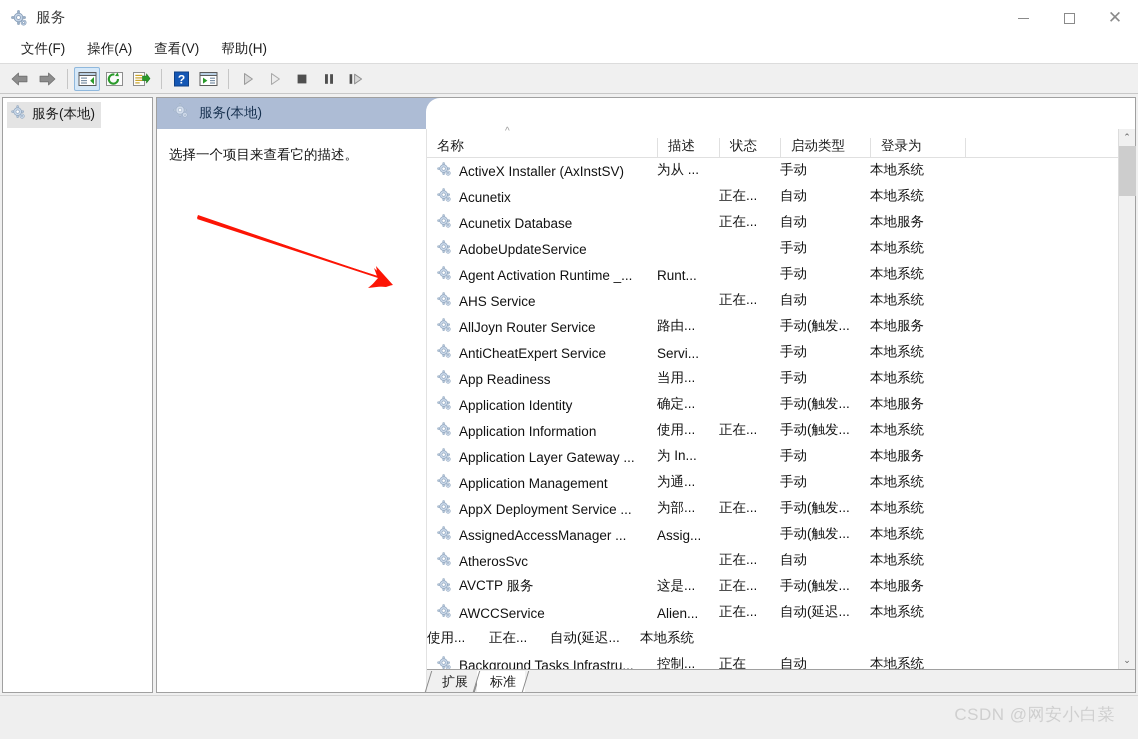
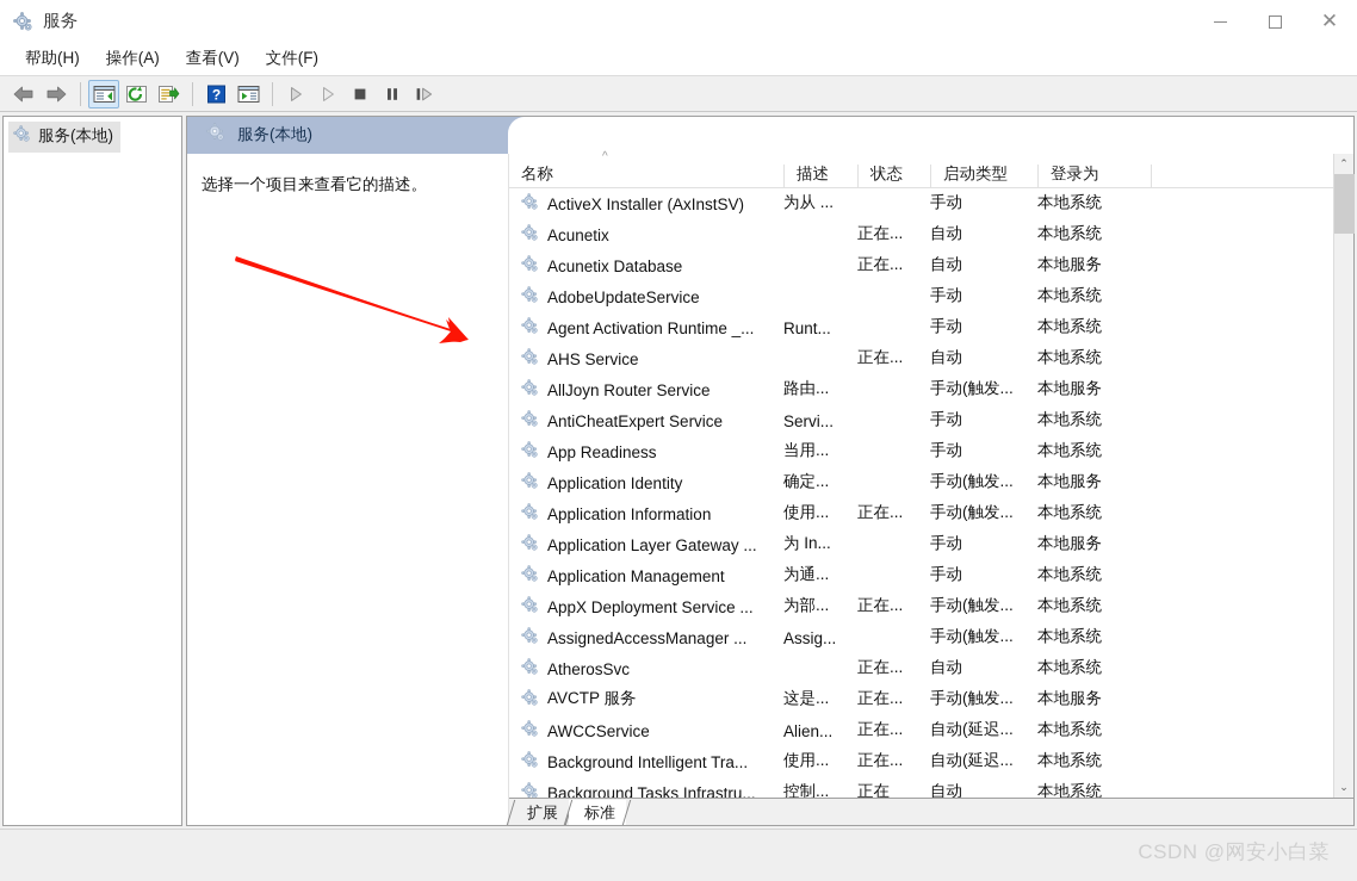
  服务
  ✕
- 文件(F)
+ 帮助(H)
  操作(A)
  查看(V)
- 帮助(H)
+ 文件(F)
  ?
  服务(本地)
  服务(本地)
  选择一个项目来查看它的描述。
  名称
  ^
  描述
  状态
  启动类型
  登录为
  ActiveX Installer (AxInstSV)
  为从 ...
  手动
  本地系统
  Acunetix
  正在...
  自动
  本地系统
  Acunetix Database
  正在...
  自动
  本地服务
  AdobeUpdateService
  手动
  本地系统
  Agent Activation Runtime _...
  Runt...
  手动
  本地系统
  AHS Service
  正在...
  自动
  本地系统
  AllJoyn Router Service
  路由...
  手动(触发...
  本地服务
  AntiCheatExpert Service
  Servi...
  手动
  本地系统
  App Readiness
  当用...
  手动
  本地系统
  Application Identity
  确定...
  手动(触发...
  本地服务
  Application Information
  使用...
  正在...
  手动(触发...
  本地系统
  Application Layer Gateway ...
  为 In...
  手动
  本地服务
  Application Management
  为通...
  手动
  本地系统
  AppX Deployment Service ...
  为部...
  正在...
  手动(触发...
  本地系统
  AssignedAccessManager ...
  Assig...
  手动(触发...
  本地系统
  AtherosSvc
  正在...
  自动
  本地系统
  AVCTP 服务
  这是...
  正在...
  手动(触发...
  本地服务
  AWCCService
  Alien...
  正在...
  自动(延迟...
  本地系统
+ Background Intelligent Tra...
  使用...
  正在...
  自动(延迟...
  本地系统
  Background Tasks Infrastru...
  控制...
  正在
  自动
  本地系统
  ⌃
  ⌄
  扩展
  标准
  CSDN @网安小白菜
